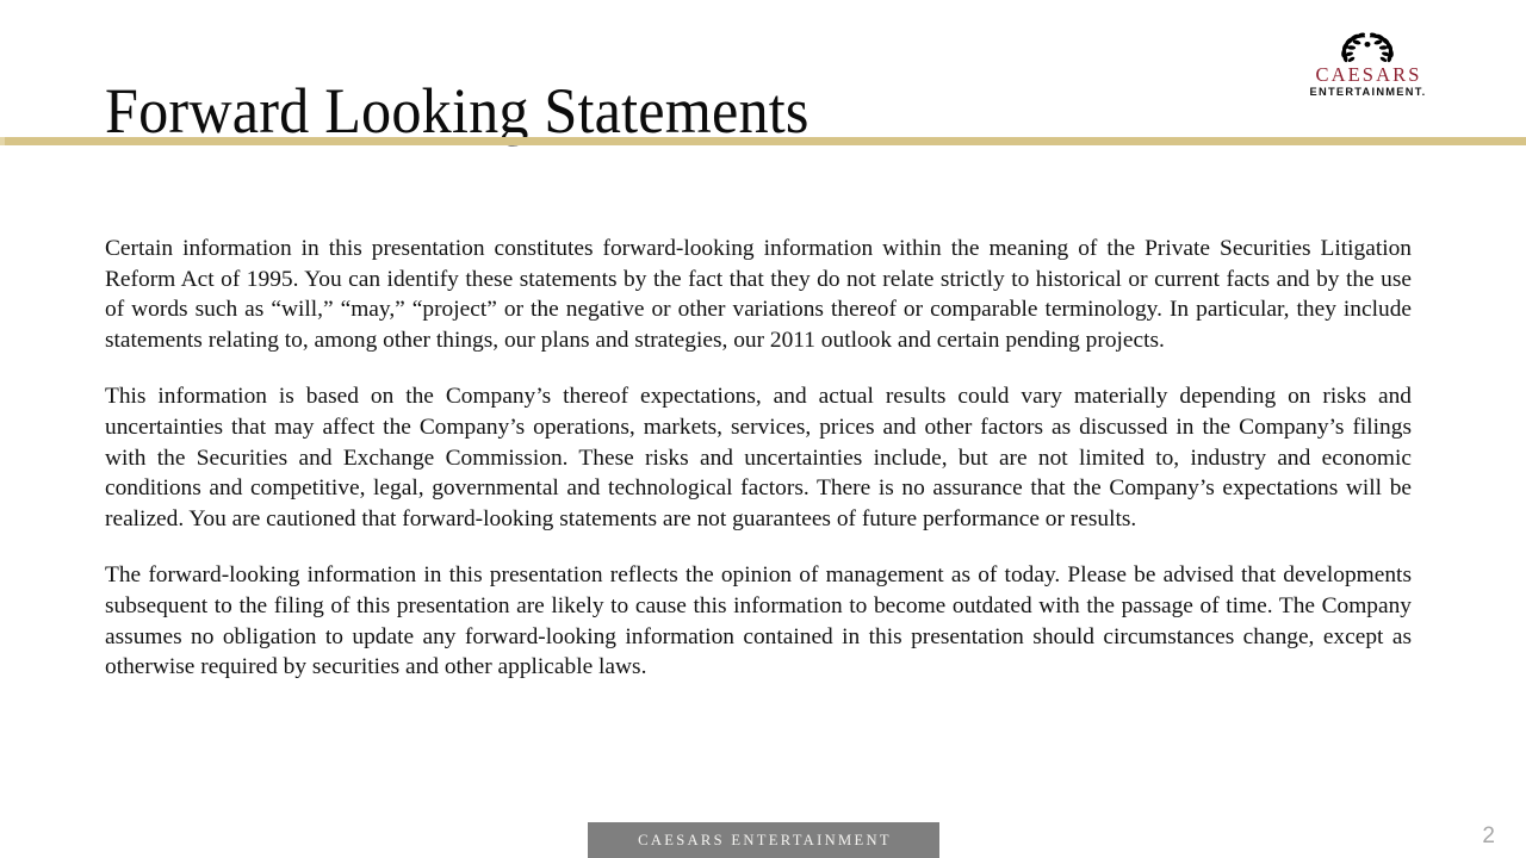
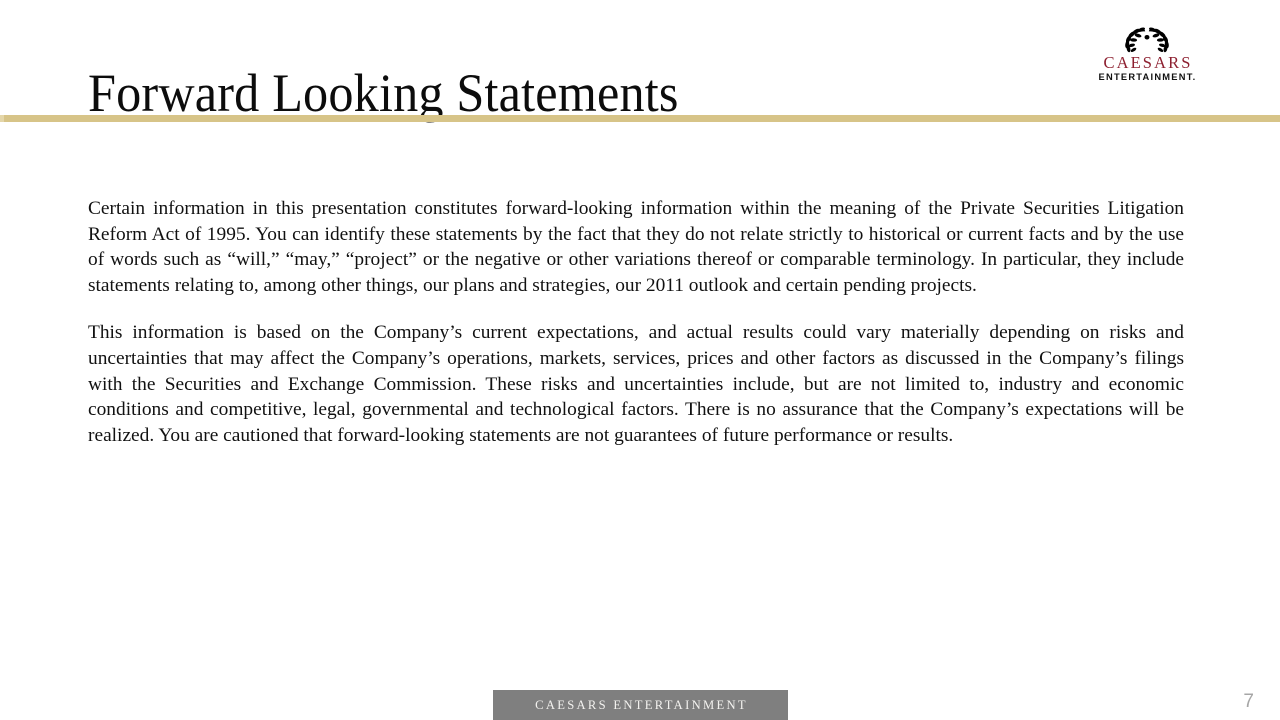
  Forward Looking Statements
  CAESARS
  ENTERTAINMENT.
  Certain information in this presentation constitutes forward-looking information within the meaning of the Private Securities Litigation Reform Act of 1995. You can identify these statements by the fact that they do not relate strictly to historical or current facts and by the use of words such as “will,” “may,” “project” or the negative or other variations thereof or comparable terminology. In particular, they include statements relating to, among other things, our plans and strategies, our 2011 outlook and certain pending projects.
- This information is based on the Company’s thereof expectations, and actual results could vary materially depending on risks and uncertainties that may affect the Company’s operations, markets, services, prices and other factors as discussed in the Company’s filings with the Securities and Exchange Commission. These risks and uncertainties include, but are not limited to, industry and economic conditions and competitive, legal, governmental and technological factors. There is no assurance that the Company’s expectations will be realized. You are cautioned that forward-looking statements are not guarantees of future performance or results.
+ This information is based on the Company’s current expectations, and actual results could vary materially depending on risks and uncertainties that may affect the Company’s operations, markets, services, prices and other factors as discussed in the Company’s filings with the Securities and Exchange Commission. These risks and uncertainties include, but are not limited to, industry and economic conditions and competitive, legal, governmental and technological factors. There is no assurance that the Company’s expectations will be realized. You are cautioned that forward-looking statements are not guarantees of future performance or results.
- The forward-looking information in this presentation reflects the opinion of management as of today. Please be advised that developments subsequent to the filing of this presentation are likely to cause this information to become outdated with the passage of time. The Company assumes no obligation to update any forward-looking information contained in this presentation should circumstances change, except as otherwise required by securities and other applicable laws.
  CAESARS ENTERTAINMENT
- 2
+ 7
